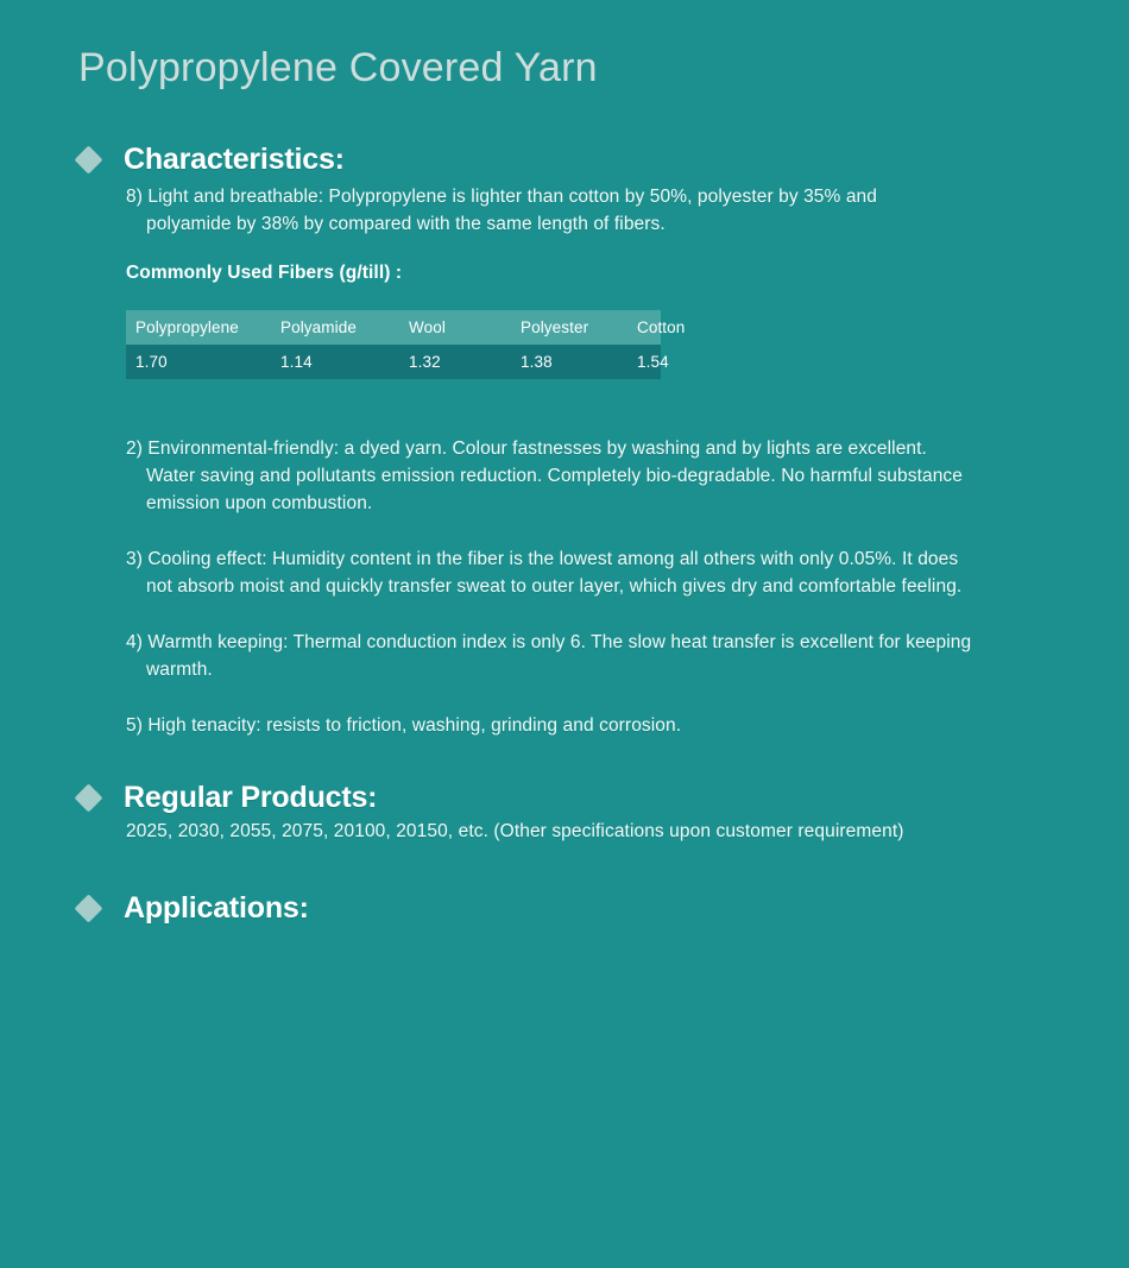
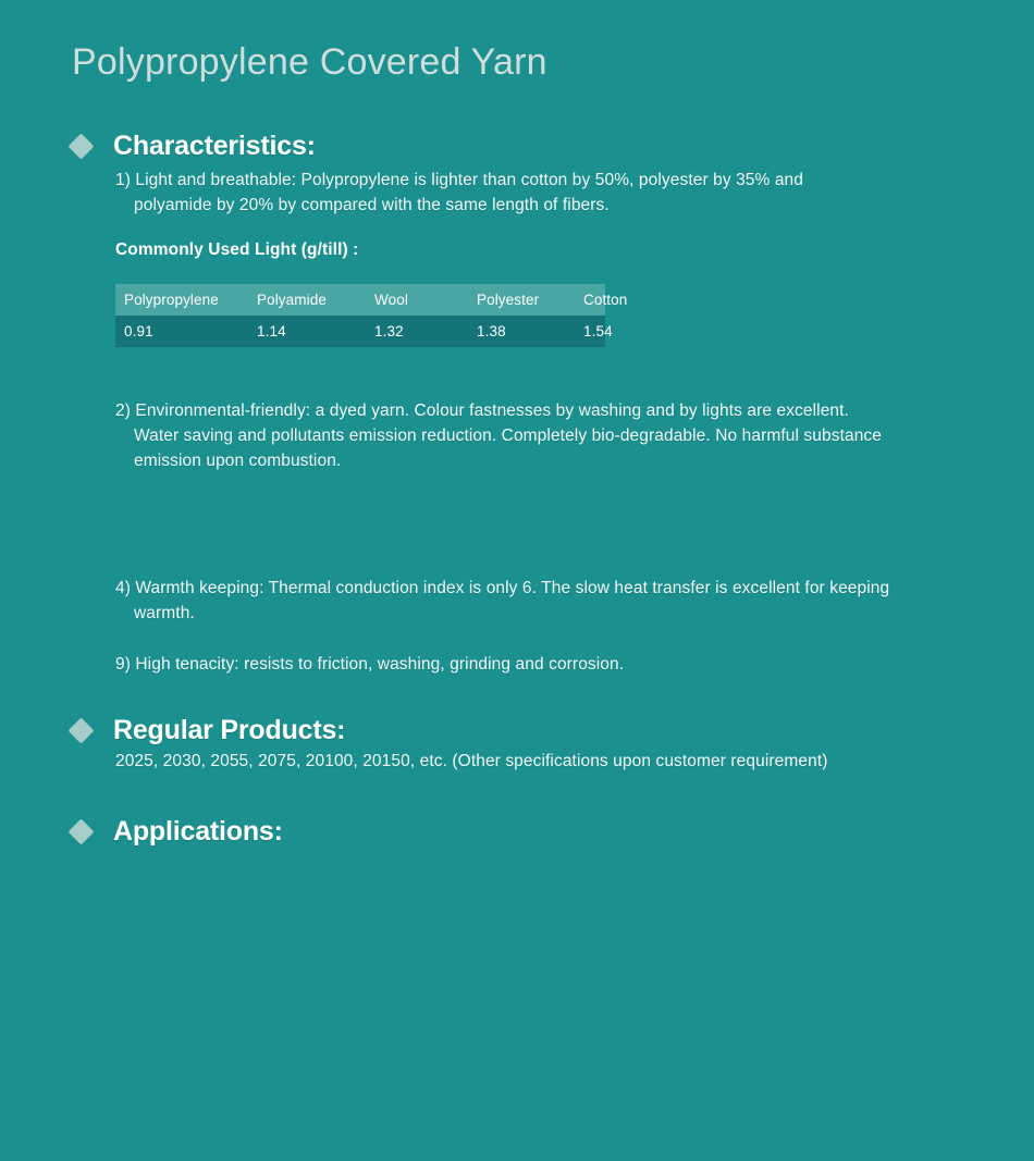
  Polypropylene Covered Yarn
  Characteristics:
- 8) Light and breathable: Polypropylene is lighter than cotton by 50%, polyester by 35% and
+ 1) Light and breathable: Polypropylene is lighter than cotton by 50%, polyester by 35% and
- polyamide by 38% by compared with the same length of fibers.
+ polyamide by 20% by compared with the same length of fibers.
- Commonly Used Fibers (g/till) :
+ Commonly Used Light (g/till) :
  Polypropylene	Polyamide	Wool	Polyester	Cotton
- 1.70	1.14	1.32	1.38	1.54
+ 0.91	1.14	1.32	1.38	1.54
  2) Environmental-friendly: a dyed yarn. Colour fastnesses by washing and by lights are excellent.
  Water saving and pollutants emission reduction. Completely bio-degradable. No harmful substance
  emission upon combustion.
- 3) Cooling effect: Humidity content in the fiber is the lowest among all others with only 0.05%. It does
- not absorb moist and quickly transfer sweat to outer layer, which gives dry and comfortable feeling.
  4) Warmth keeping: Thermal conduction index is only 6. The slow heat transfer is excellent for keeping
  warmth.
- 5) High tenacity: resists to friction, washing, grinding and corrosion.
+ 9) High tenacity: resists to friction, washing, grinding and corrosion.
  Regular Products:
  2025, 2030, 2055, 2075, 20100, 20150, etc. (Other specifications upon customer requirement)
  Applications:
